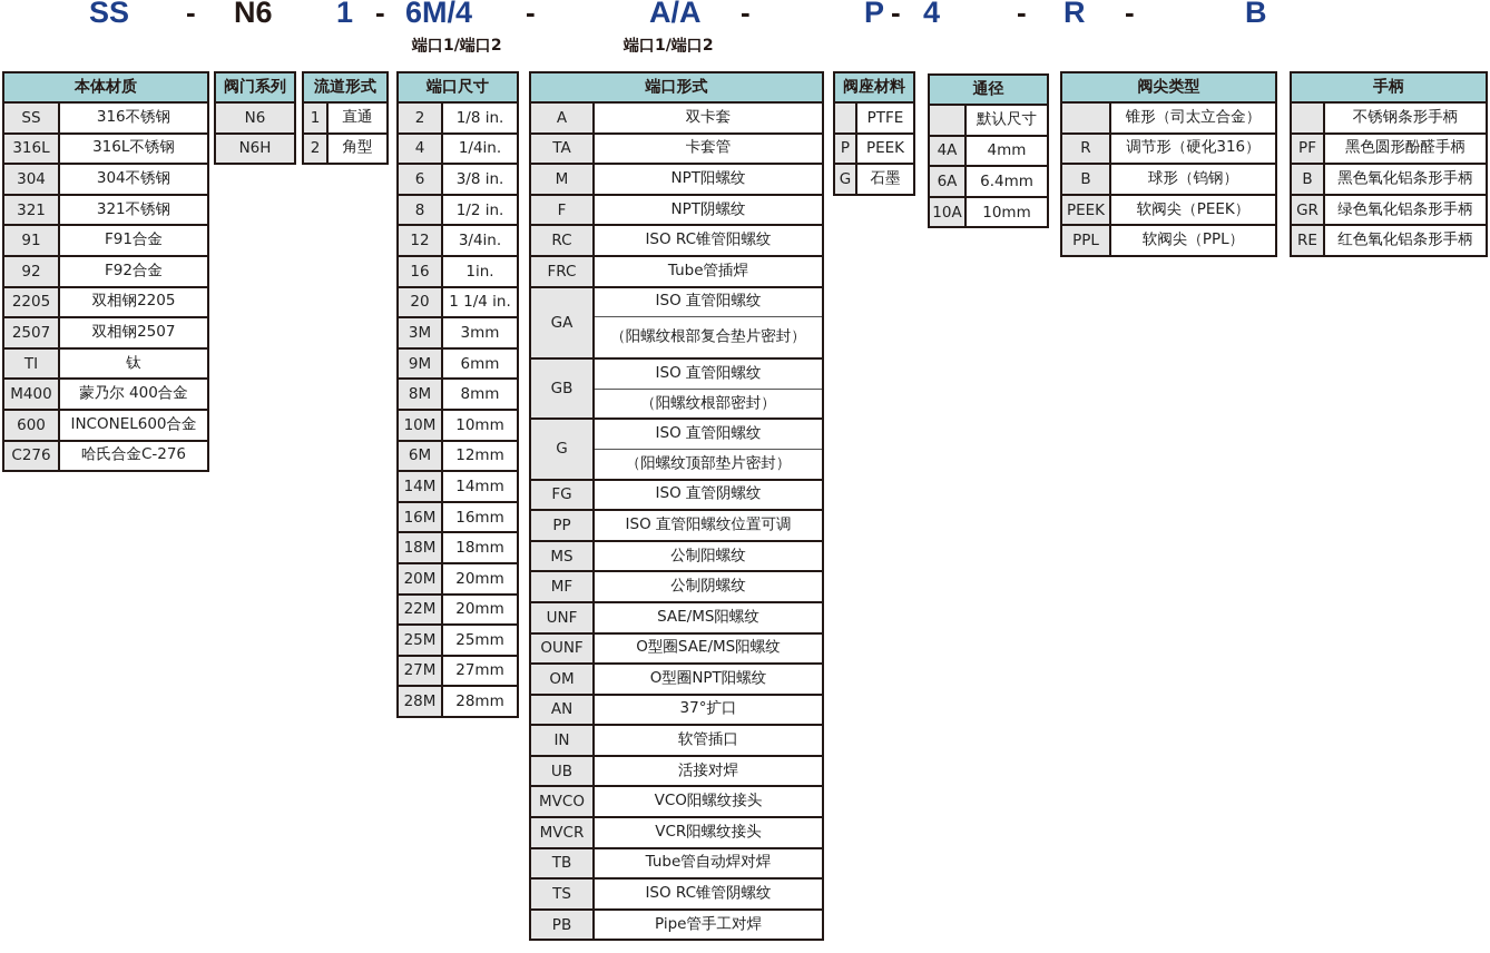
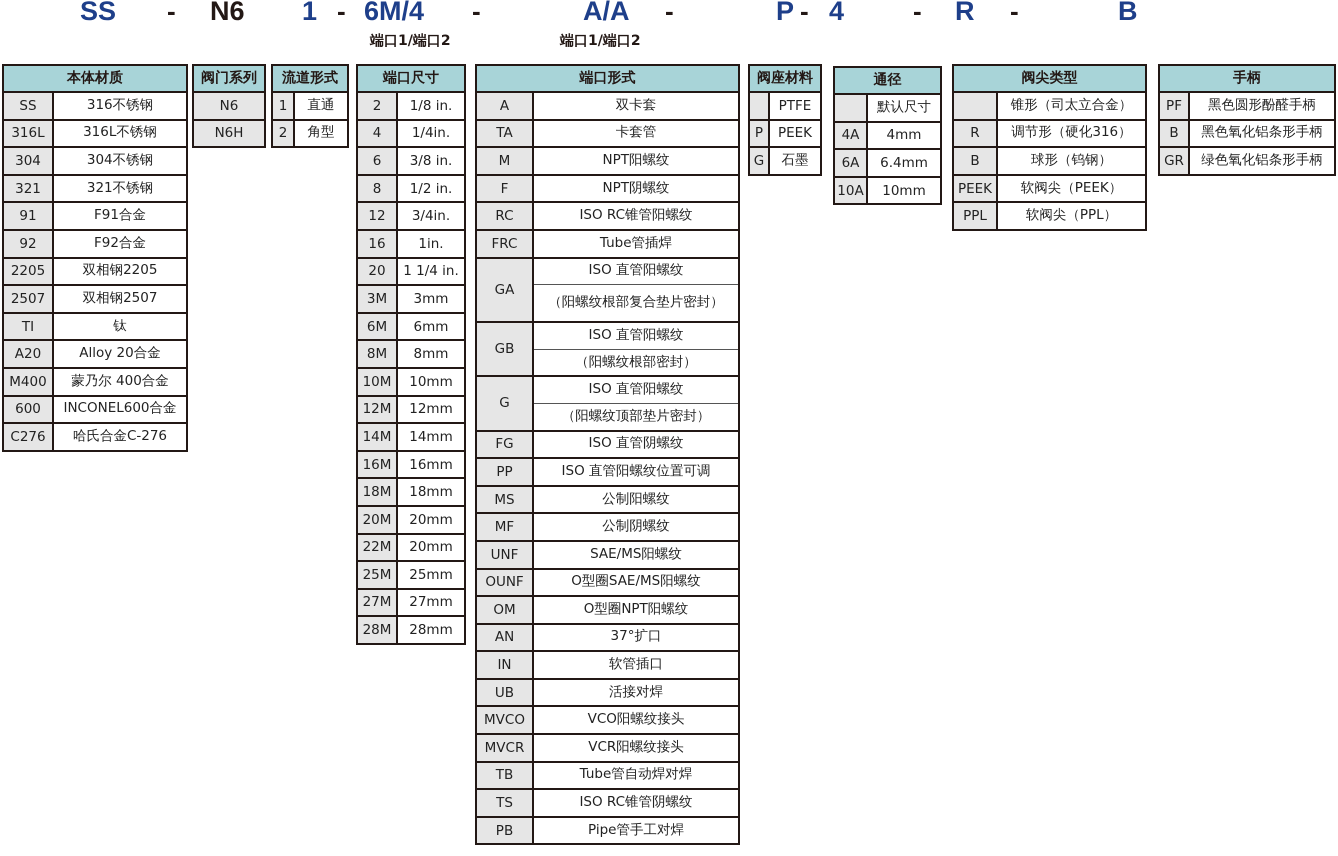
  SS
  -
  N6
  1
  -
  6M/4
  -
  A/A
  -
  P
  -
  4
  -
  R
  -
  B
  端口1/端口2
  端口1/端口2
  本体材质
  SS	316不锈钢
  316L	316L不锈钢
  304	304不锈钢
  321	321不锈钢
  91	F91合金
  92	F92合金
  2205	双相钢2205
  2507	双相钢2507
  TI	钛
+ A20	Alloy 20合金
  M400	蒙乃尔 400合金
  600	INCONEL600合金
  C276	哈氏合金C-276
  阀门系列
  N6
  N6H
  流道形式
  1	直通
  2	角型
  端口尺寸
  2	1/8 in.
  4	1/4in.
  6	3/8 in.
  8	1/2 in.
  12	3/4in.
  16	1in.
  20	1 1/4 in.
  3M	3mm
- 9M	6mm
+ 6M	6mm
  8M	8mm
  10M	10mm
- 6M	12mm
+ 12M	12mm
  14M	14mm
  16M	16mm
  18M	18mm
  20M	20mm
  22M	20mm
  25M	25mm
  27M	27mm
  28M	28mm
  端口形式
  A	双卡套
  TA	卡套管
  M	NPT阳螺纹
  F	NPT阴螺纹
  RC	ISO RC锥管阳螺纹
  FRC	Tube管插焊
  GA	ISO 直管阳螺纹
  （阳螺纹根部复合垫片密封）
  GB	ISO 直管阳螺纹
  （阳螺纹根部密封）
  G	ISO 直管阳螺纹
  （阳螺纹顶部垫片密封）
  FG	ISO 直管阴螺纹
  PP	ISO 直管阳螺纹位置可调
  MS	公制阳螺纹
  MF	公制阴螺纹
  UNF	SAE/MS阳螺纹
  OUNF	O型圈SAE/MS阳螺纹
  OM	O型圈NPT阳螺纹
  AN	37°扩口
  IN	软管插口
  UB	活接对焊
  MVCO	VCO阳螺纹接头
  MVCR	VCR阳螺纹接头
  TB	Tube管自动焊对焊
  TS	ISO RC锥管阴螺纹
  PB	Pipe管手工对焊
  阀座材料
  	PTFE
  P	PEEK
  G	石墨
  通径
  	默认尺寸
  4A	4mm
  6A	6.4mm
  10A	10mm
  阀尖类型
  	锥形（司太立合金）
  R	调节形（硬化316）
  B	球形（钨钢）
  PEEK	软阀尖（PEEK）
  PPL	软阀尖（PPL）
  手柄
- 	不锈钢条形手柄
  PF	黑色圆形酚醛手柄
  B	黑色氧化铝条形手柄
  GR	绿色氧化铝条形手柄
- RE	红色氧化铝条形手柄
